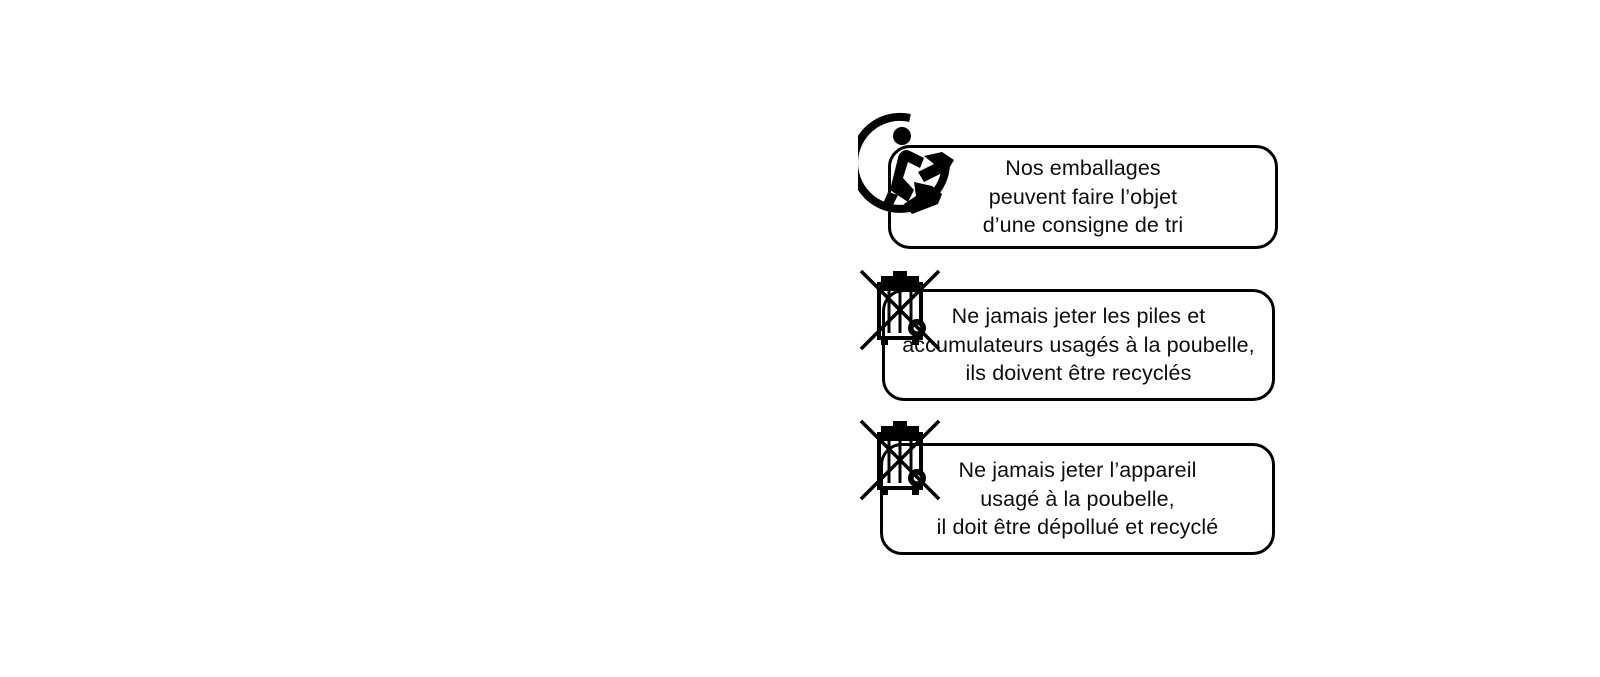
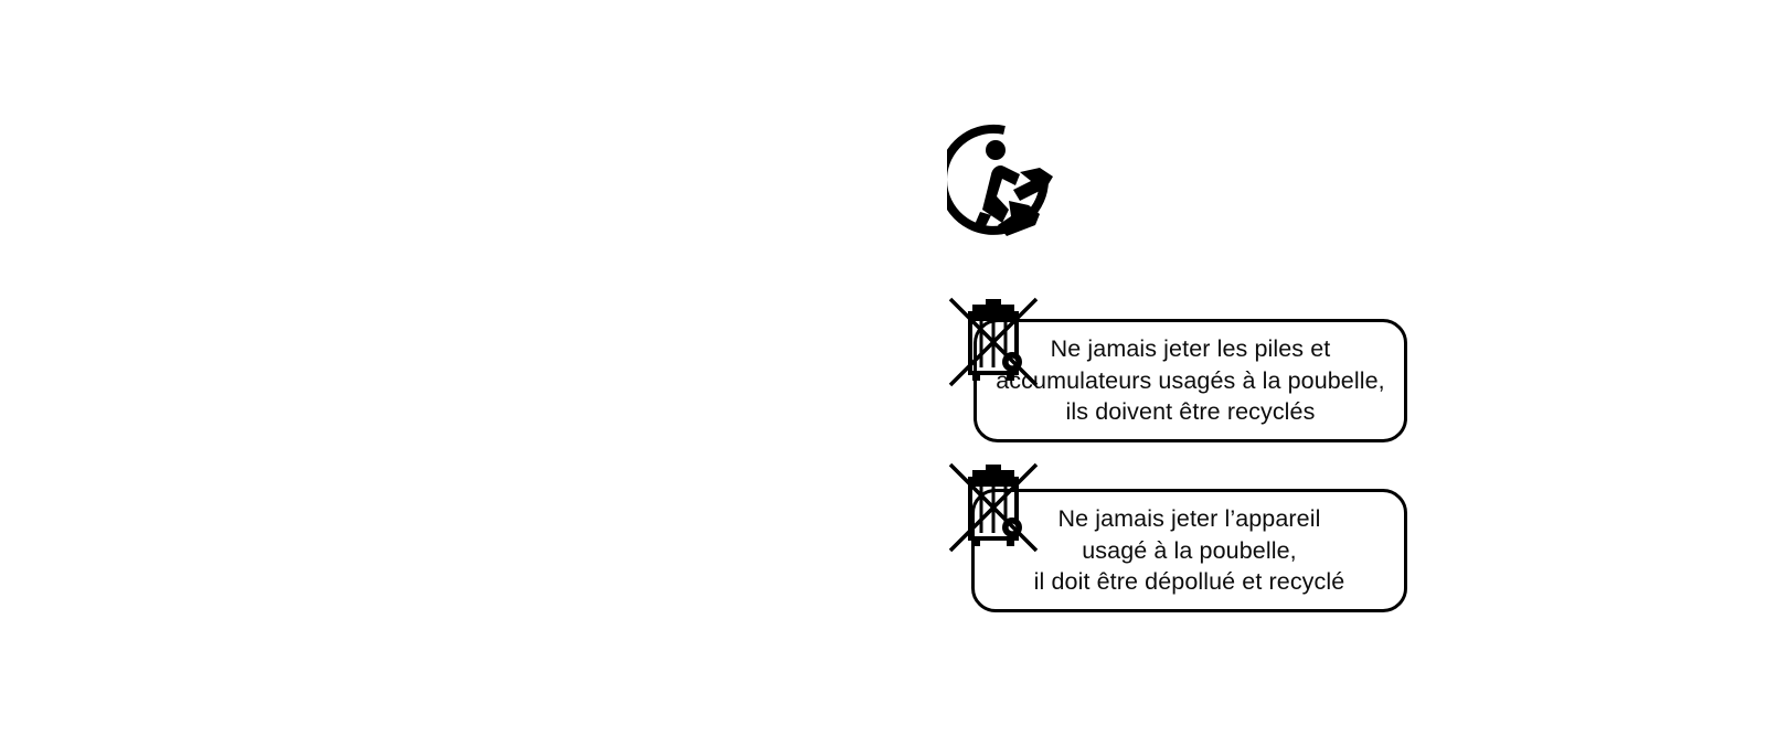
- Nos emballages
- peuvent faire l’objet
- d’une consigne de tri
  Ne jamais jeter les piles et
  accumulateurs usagés à la poubelle,
  ils doivent être recyclés
  Ne jamais jeter l’appareil
  usagé à la poubelle,
  il doit être dépollué et recyclé
